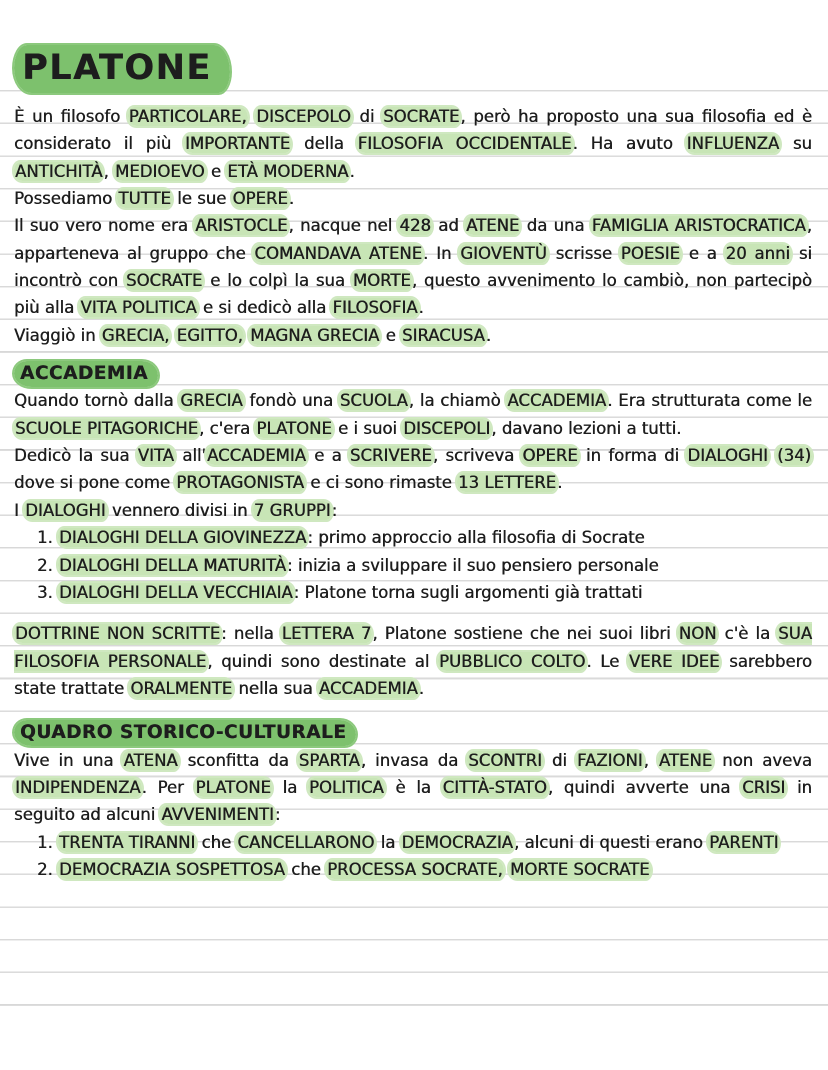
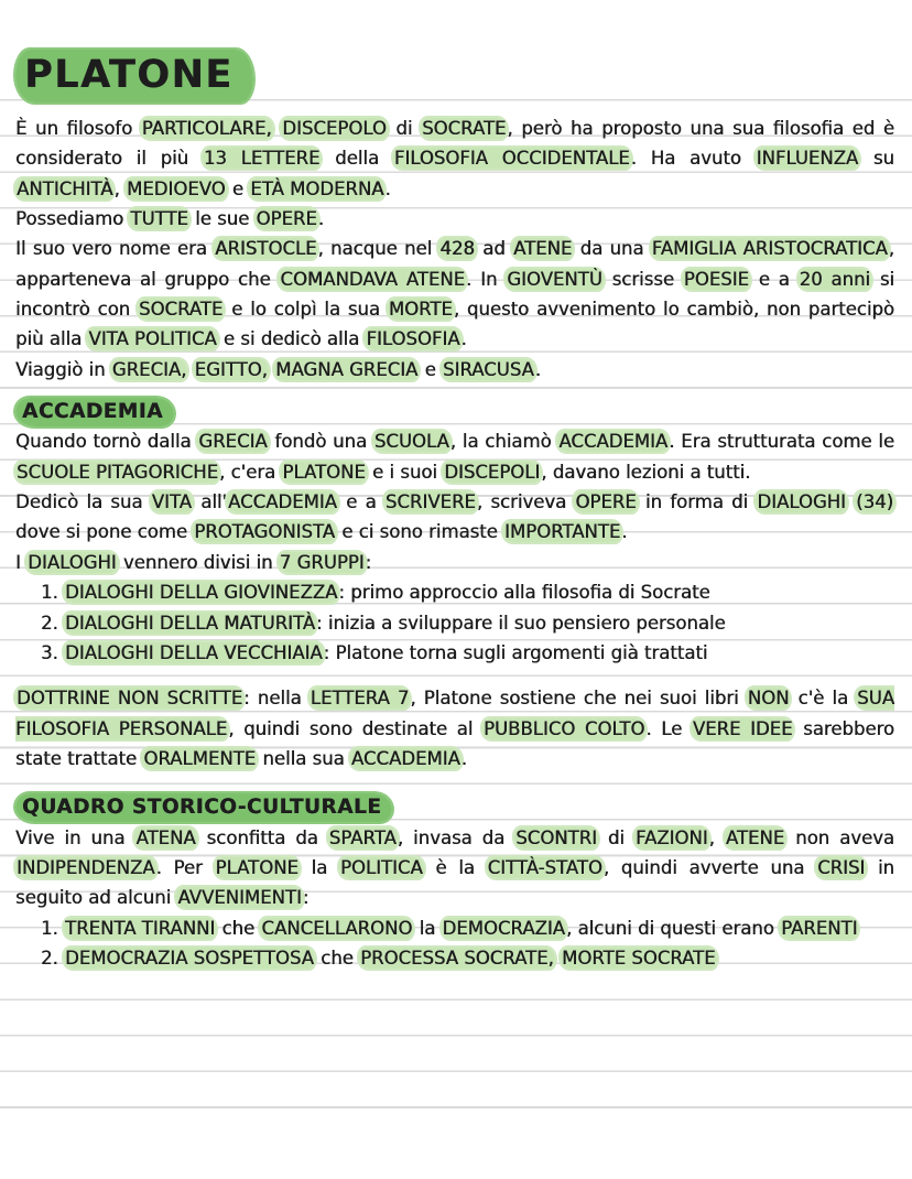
  PLATONE
- È un filosofo PARTICOLARE, DISCEPOLO di SOCRATE, però ha proposto una sua filosofia ed è considerato il più IMPORTANTE della FILOSOFIA OCCIDENTALE. Ha avuto INFLUENZA su ANTICHITÀ, MEDIOEVO e ETÀ MODERNA.
+ È un filosofo PARTICOLARE, DISCEPOLO di SOCRATE, però ha proposto una sua filosofia ed è considerato il più 13 LETTERE della FILOSOFIA OCCIDENTALE. Ha avuto INFLUENZA su ANTICHITÀ, MEDIOEVO e ETÀ MODERNA.
  Possediamo TUTTE le sue OPERE.
  Il suo vero nome era ARISTOCLE, nacque nel 428 ad ATENE da una FAMIGLIA ARISTOCRATICA, apparteneva al gruppo che COMANDAVA ATENE. In GIOVENTÙ scrisse POESIE e a 20 anni si incontrò con SOCRATE e lo colpì la sua MORTE, questo avvenimento lo cambiò, non partecipò più alla VITA POLITICA e si dedicò alla FILOSOFIA.
  Viaggiò in GRECIA, EGITTO, MAGNA GRECIA e SIRACUSA.
  ACCADEMIA
  Quando tornò dalla GRECIA fondò una SCUOLA, la chiamò ACCADEMIA. Era strutturata come le SCUOLE PITAGORICHE, c'era PLATONE e i suoi DISCEPOLI, davano lezioni a tutti.
- Dedicò la sua VITA all'ACCADEMIA e a SCRIVERE, scriveva OPERE in forma di DIALOGHI (34) dove si pone come PROTAGONISTA e ci sono rimaste 13 LETTERE.
+ Dedicò la sua VITA all'ACCADEMIA e a SCRIVERE, scriveva OPERE in forma di DIALOGHI (34) dove si pone come PROTAGONISTA e ci sono rimaste IMPORTANTE.
  I DIALOGHI vennero divisi in 7 GRUPPI:
  1. DIALOGHI DELLA GIOVINEZZA: primo approccio alla filosofia di Socrate
  2. DIALOGHI DELLA MATURITÀ: inizia a sviluppare il suo pensiero personale
  3. DIALOGHI DELLA VECCHIAIA: Platone torna sugli argomenti già trattati
  DOTTRINE NON SCRITTE: nella LETTERA 7, Platone sostiene che nei suoi libri NON c'è la SUA FILOSOFIA PERSONALE, quindi sono destinate al PUBBLICO COLTO. Le VERE IDEE sarebbero state trattate ORALMENTE nella sua ACCADEMIA.
  QUADRO STORICO-CULTURALE
  Vive in una ATENA sconfitta da SPARTA, invasa da SCONTRI di FAZIONI, ATENE non aveva INDIPENDENZA. Per PLATONE la POLITICA è la CITTÀ-STATO, quindi avverte una CRISI in seguito ad alcuni AVVENIMENTI:
  1. TRENTA TIRANNI che CANCELLARONO la DEMOCRAZIA, alcuni di questi erano PARENTI
  2. DEMOCRAZIA SOSPETTOSA che PROCESSA SOCRATE, MORTE SOCRATE
